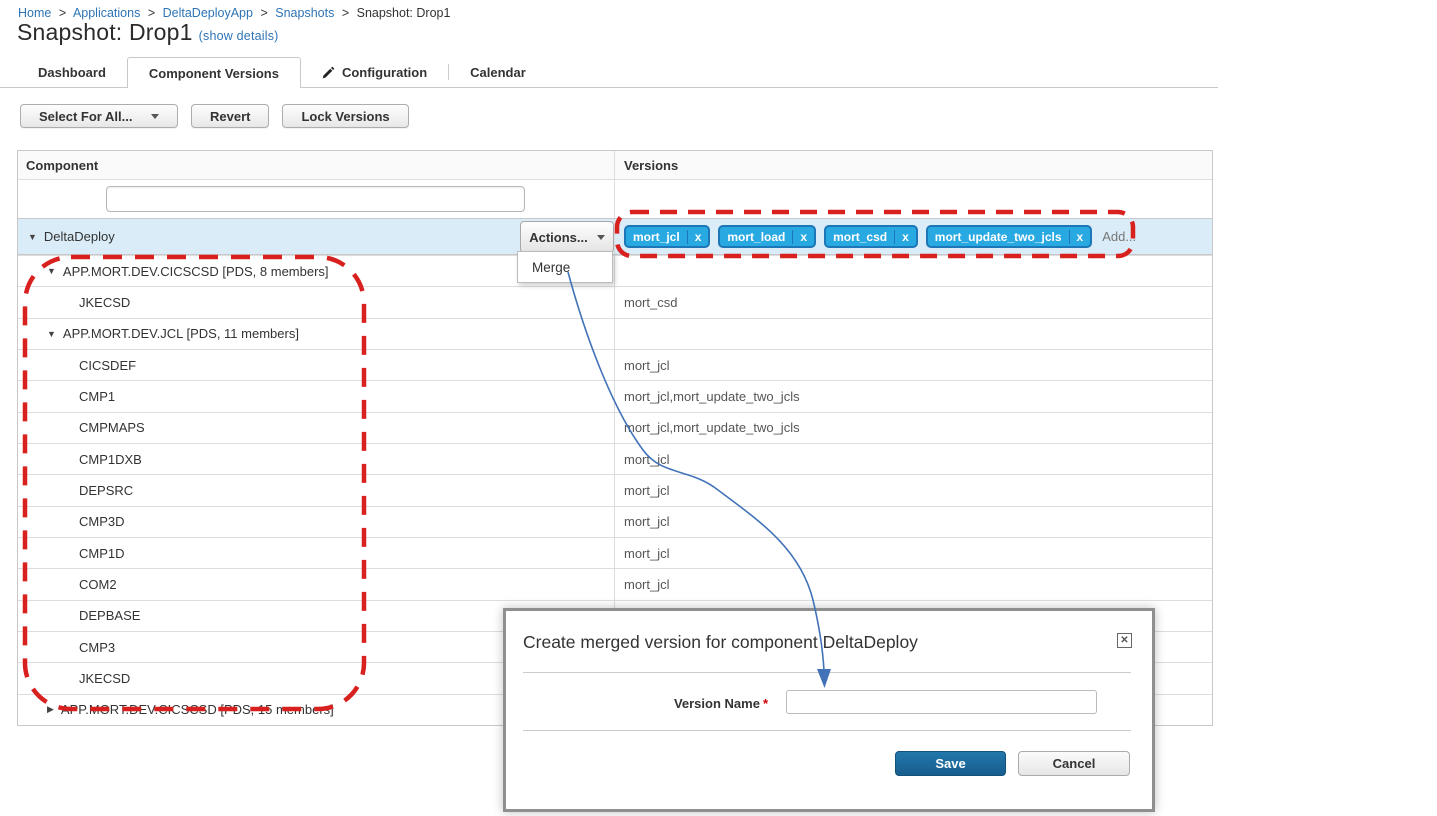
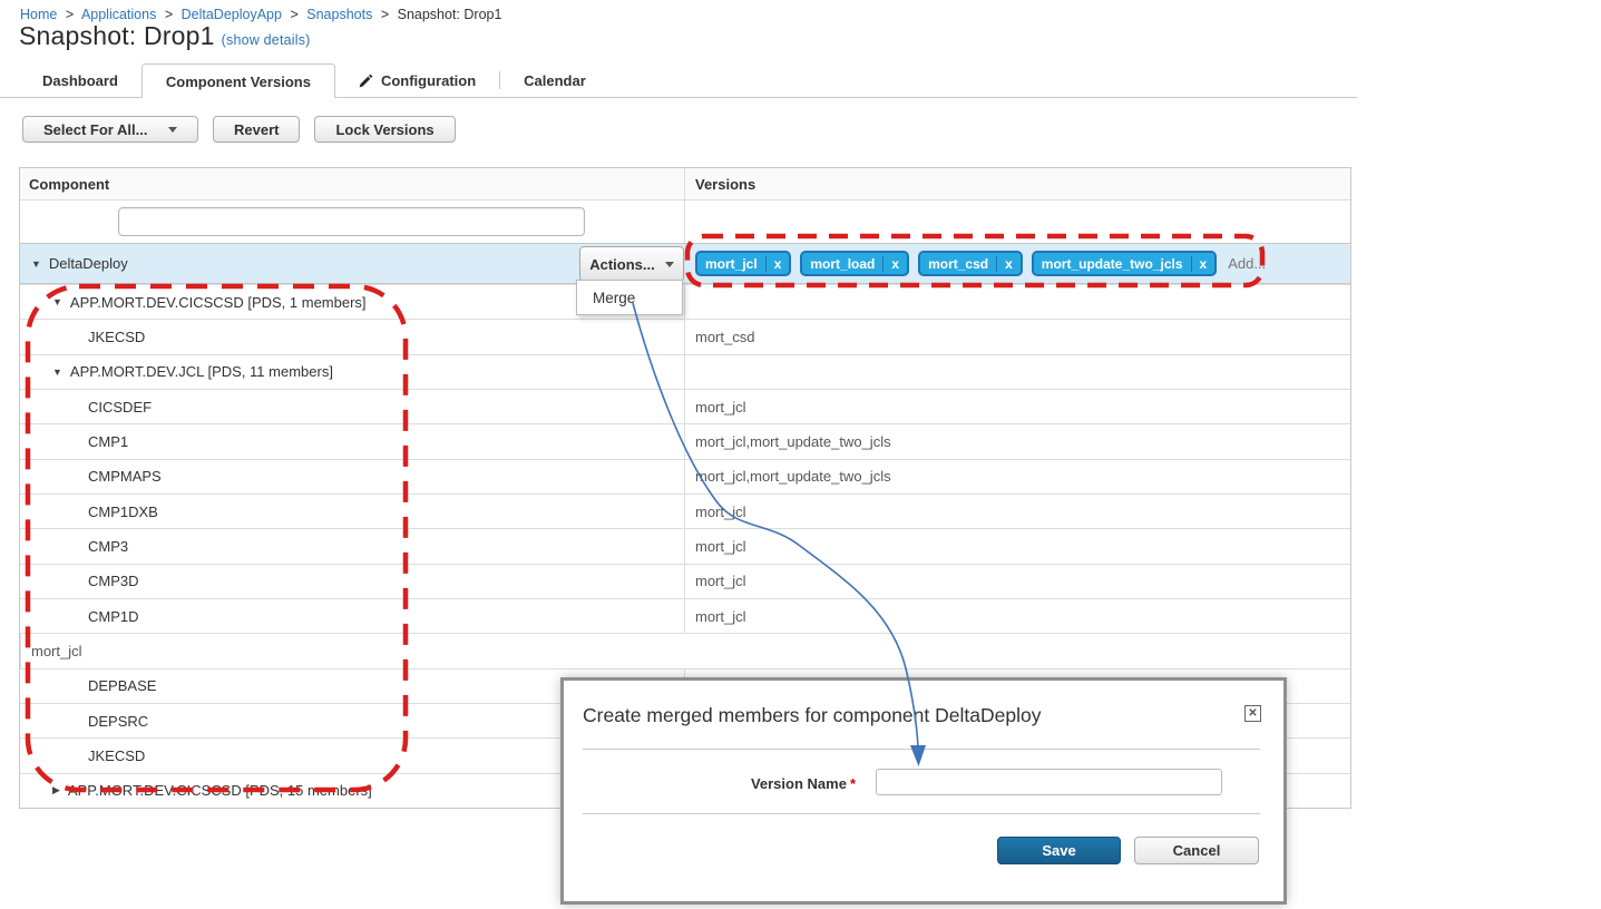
  Home > Applications > DeltaDeployApp > Snapshots > Snapshot: Drop1
  Snapshot: Drop1 (show details)
  Dashboard
  Component Versions
  Configuration
  Calendar
  Select For All...
  Revert
  Lock Versions
  Component
  Versions
  DeltaDeploy
  Actions...
  mort_jcl
  x
  mort_load
  x
  mort_csd
  x
  mort_update_two_jcls
  x
  Add..
- APP.MORT.DEV.CICSCSD [PDS, 8 members]
+ APP.MORT.DEV.CICSCSD [PDS, 1 members]
  JKECSD
  mort_csd
  APP.MORT.DEV.JCL [PDS, 11 members]
  CICSDEF
  mort_jcl
  CMP1
  mort_jcl,mort_update_two_jcls
  CMPMAPS
  ort_jcl,mort_update_two_jcls
  CMP1DXB
  mort_jcl
- DEPSRC
+ CMP3
  mort_jcl
  CMP3D
  mort_jcl
  CMP1D
  mort_jcl
- COM2
  mort_jcl
  DEPBASE
- CMP3
+ DEPSRC
  JKECSD
  Merge
- Create merged version for component DeltaDeploy
+ Create merged members for component DeltaDeploy
  ✕
  Version Name *
  Save
  Cancel
